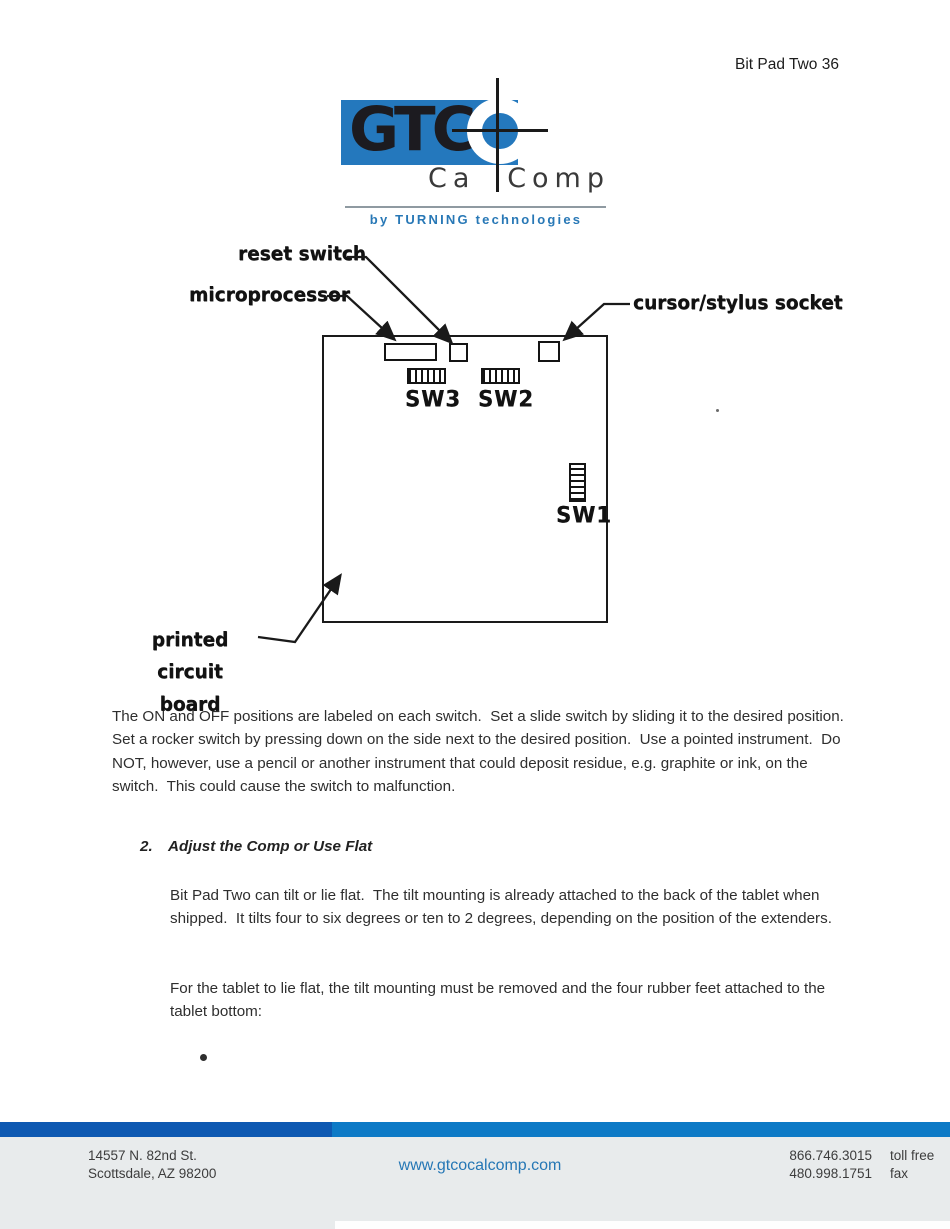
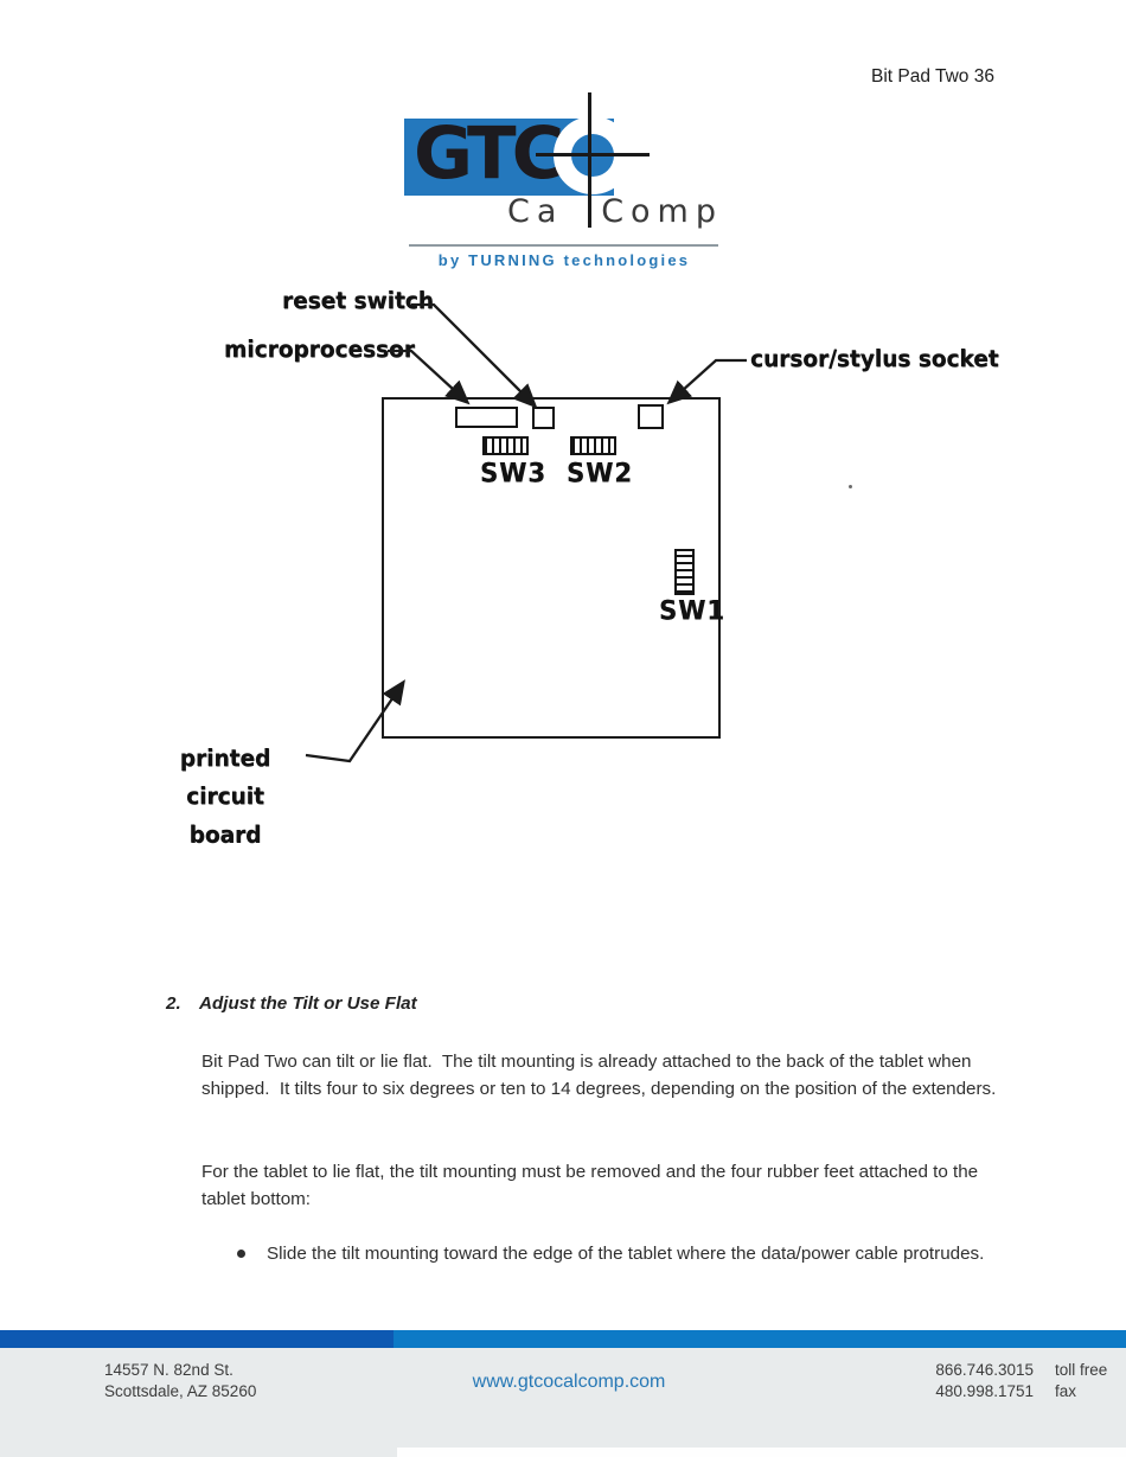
  Bit Pad Two 36
  Ca
  Comp
  by TURNING technologies
  reset switch
  microprocess
  cursor/stylus socket
  printed circuit board
  SW3
  SW2
  SW1
- The ON and OFF positions are labeled on each switch. Set a slide switch by sliding it to the desired position. Set a rocker switch by pressing down on the side next to the desired position. Use a pointed instrument. Do NOT, however, use a pencil or another instrument that could deposit residue, e.g. graphite or ink, on the switch. This could cause the switch to malfunction.
  2.
- Adjust the Comp or Use Flat
+ Adjust the Tilt or Use Flat
- Bit Pad Two can tilt or lie flat. The tilt mounting is already attached to the back of the tablet when shipped. It tilts four to six degrees or ten to 2 degrees, depending on the position of the extenders.
+ Bit Pad Two can tilt or lie flat. The tilt mounting is already attached to the back of the tablet when shipped. It tilts four to six degrees or ten to 14 degrees, depending on the position of the extenders.
  For the tablet to lie flat, the tilt mounting must be removed and the four rubber feet attached to the tablet bottom:
+ Slide the tilt mounting toward the edge of the tablet where the data/power cable protrudes.
  14557 N. 82nd St.
- Scottsdale, AZ 98200
+ Scottsdale, AZ 85260
  www.gtcocalcomp.com
  866.746.3015
  toll free
  480.998.1751
  fax
